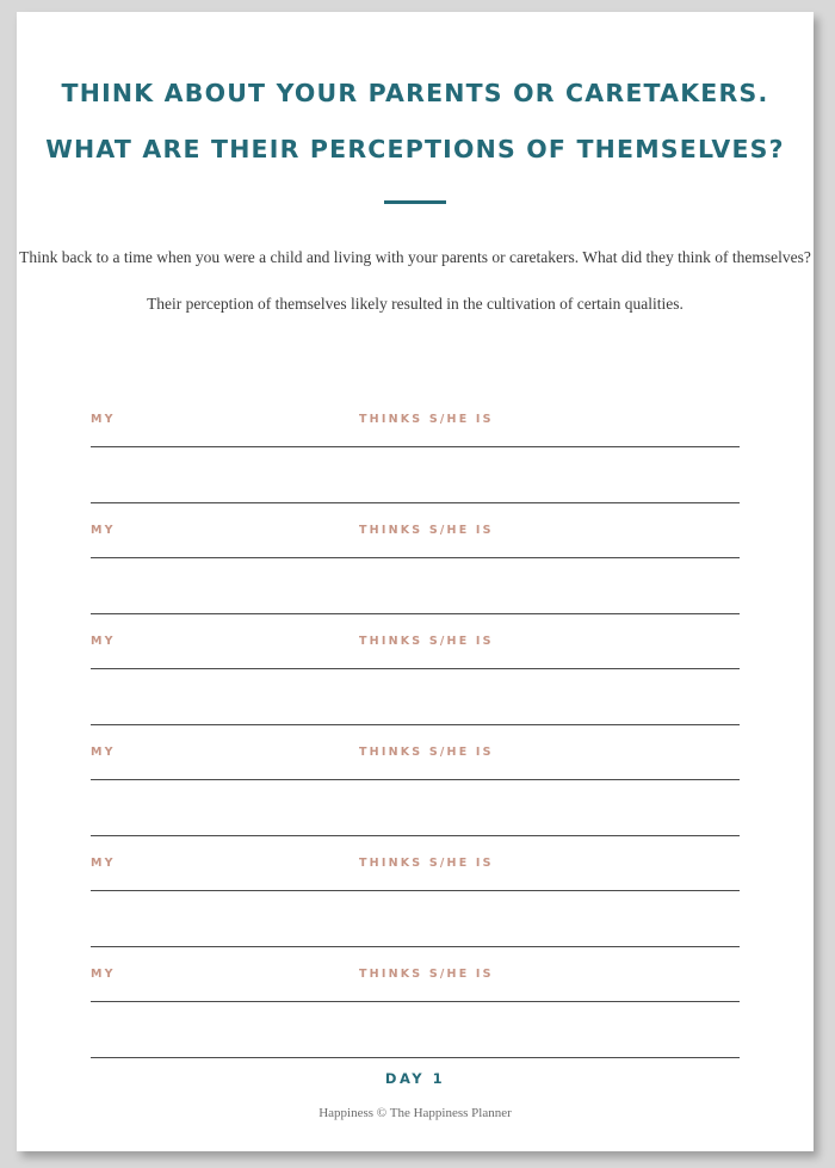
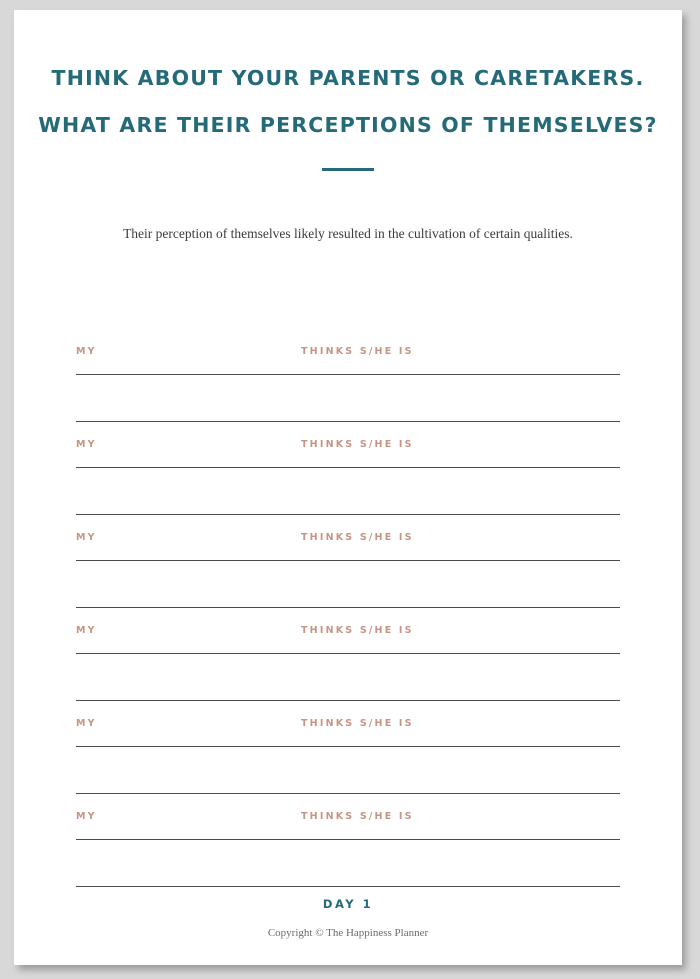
  THINK ABOUT YOUR PARENTS OR CARETAKERS.
  WHAT ARE THEIR PERCEPTIONS OF THEMSELVES?
- Think back to a time when you were a child and living with your parents or caretakers. What did they think of themselves?
  Their perception of themselves likely resulted in the cultivation of certain qualities.
  MY
  THINKS S/HE IS
  MY
  THINKS S/HE IS
  MY
  THINKS S/HE IS
  MY
  THINKS S/HE IS
  MY
  THINKS S/HE IS
  MY
  THINKS S/HE IS
  DAY 1
- Happiness © The Happiness Planner
+ Copyright © The Happiness Planner
